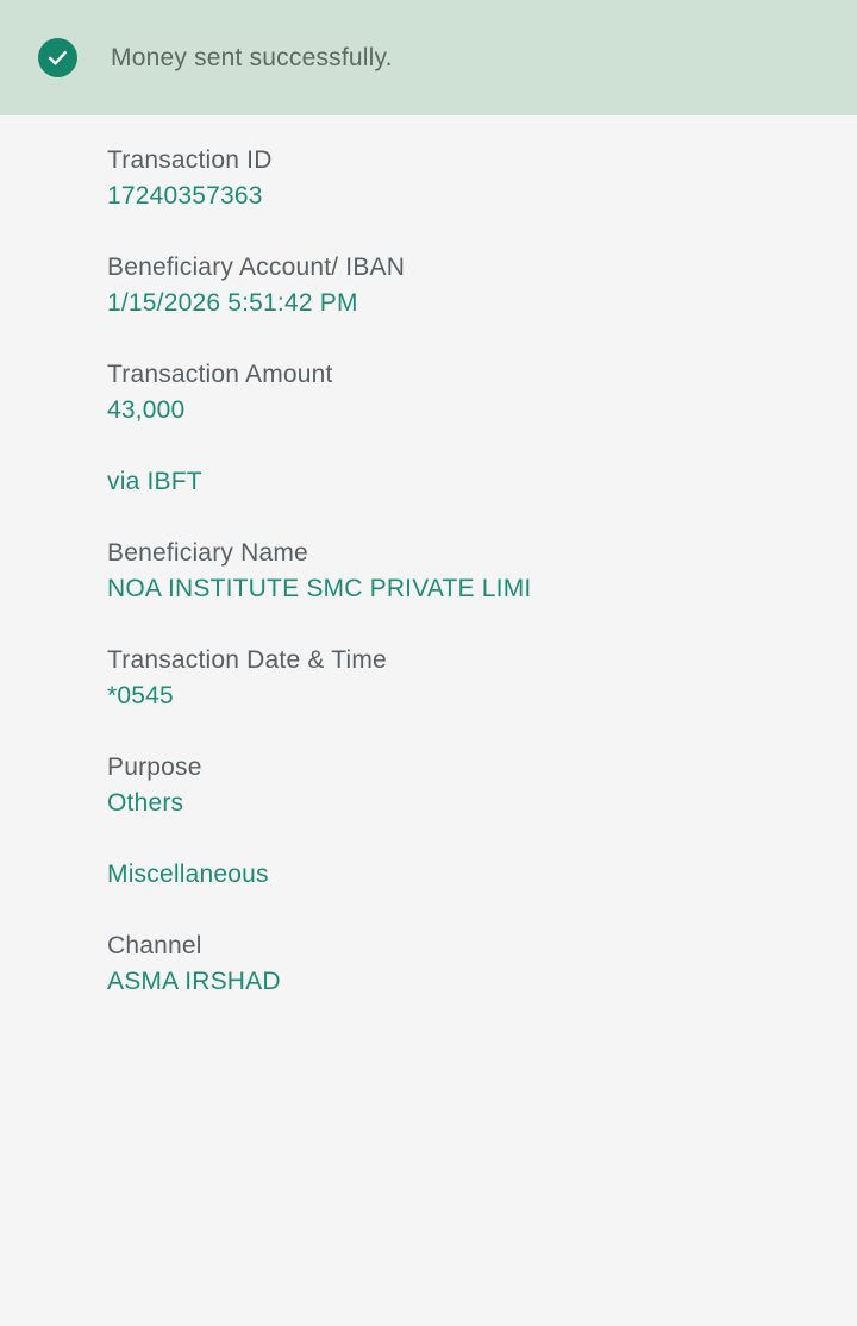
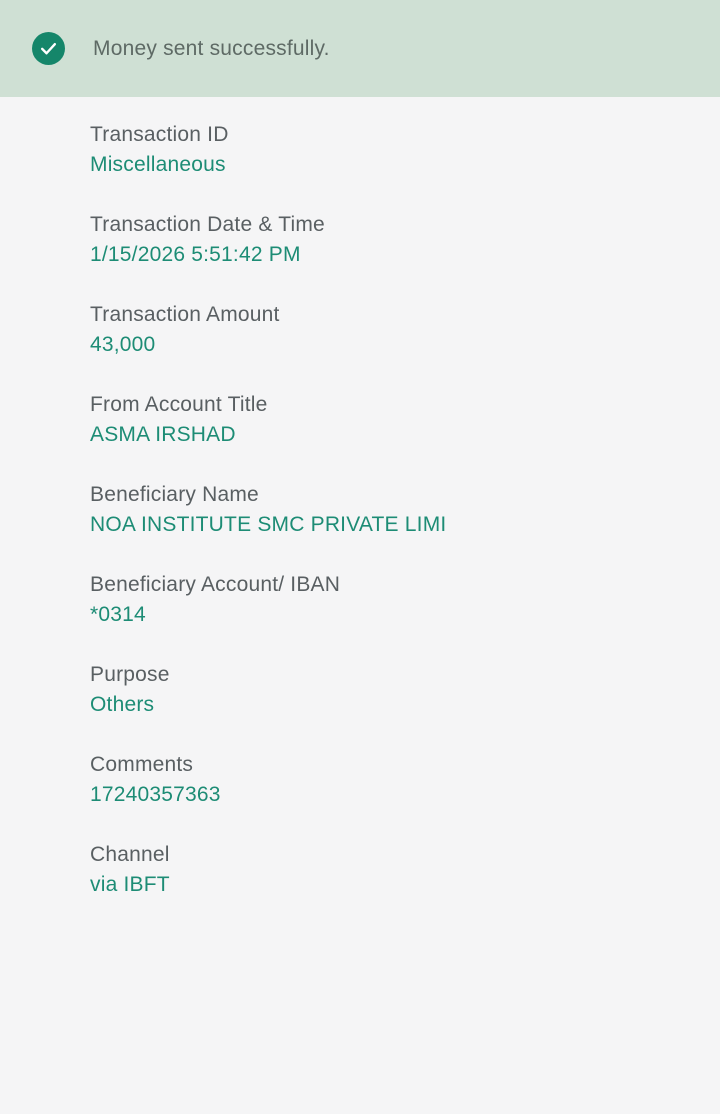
  Money sent successfully.
  Transaction ID
- 17240357363
+ Miscellaneous
- Beneficiary Account/ IBAN
+ Transaction Date & Time
  1/15/2026 5:51:42 PM
  Transaction Amount
  43,000
+ From Account Title
- via IBFT
+ ASMA IRSHAD
  Beneficiary Name
  NOA INSTITUTE SMC PRIVATE LIMI
- Transaction Date & Time
+ Beneficiary Account/ IBAN
- *0545
+ *0314
  Purpose
  Others
+ Comments
- Miscellaneous
+ 17240357363
  Channel
- ASMA IRSHAD
+ via IBFT
